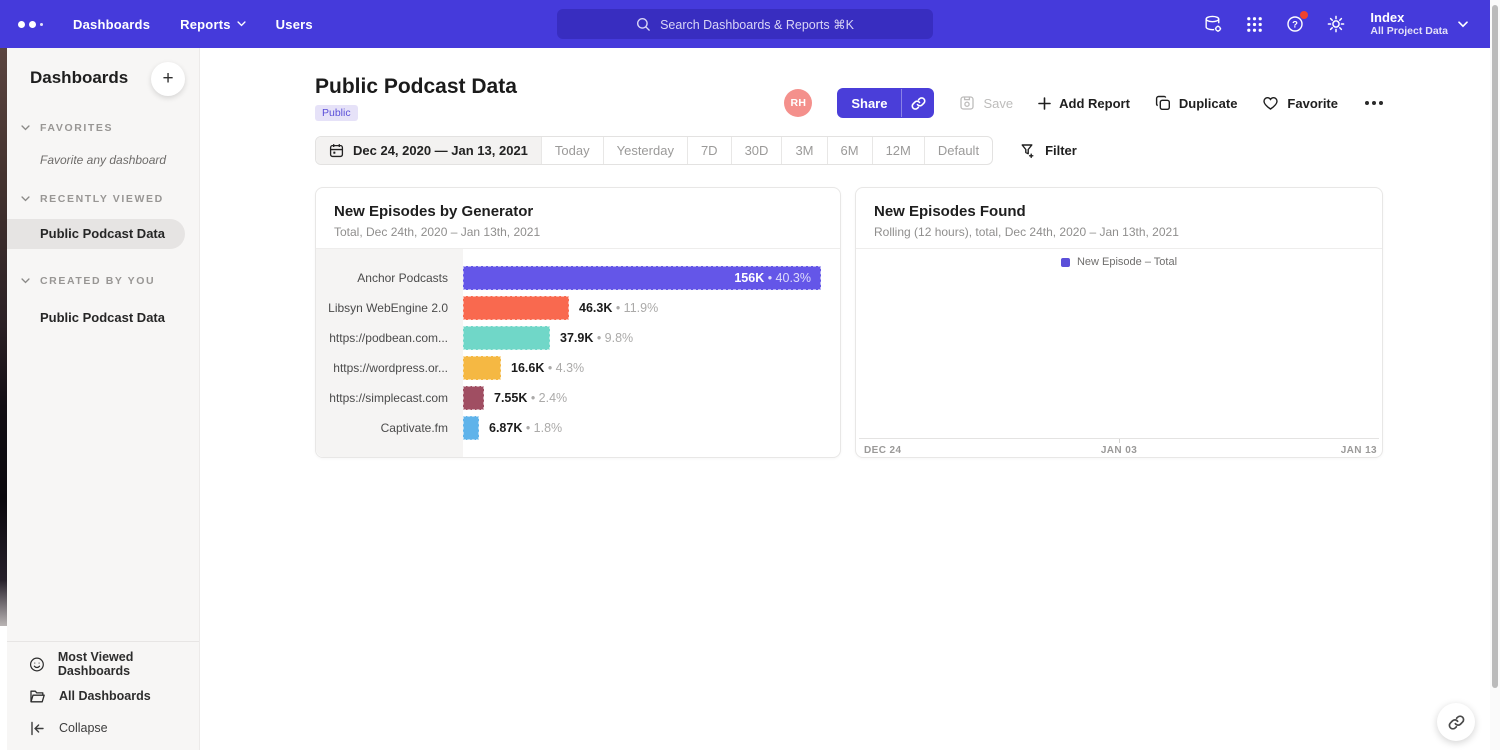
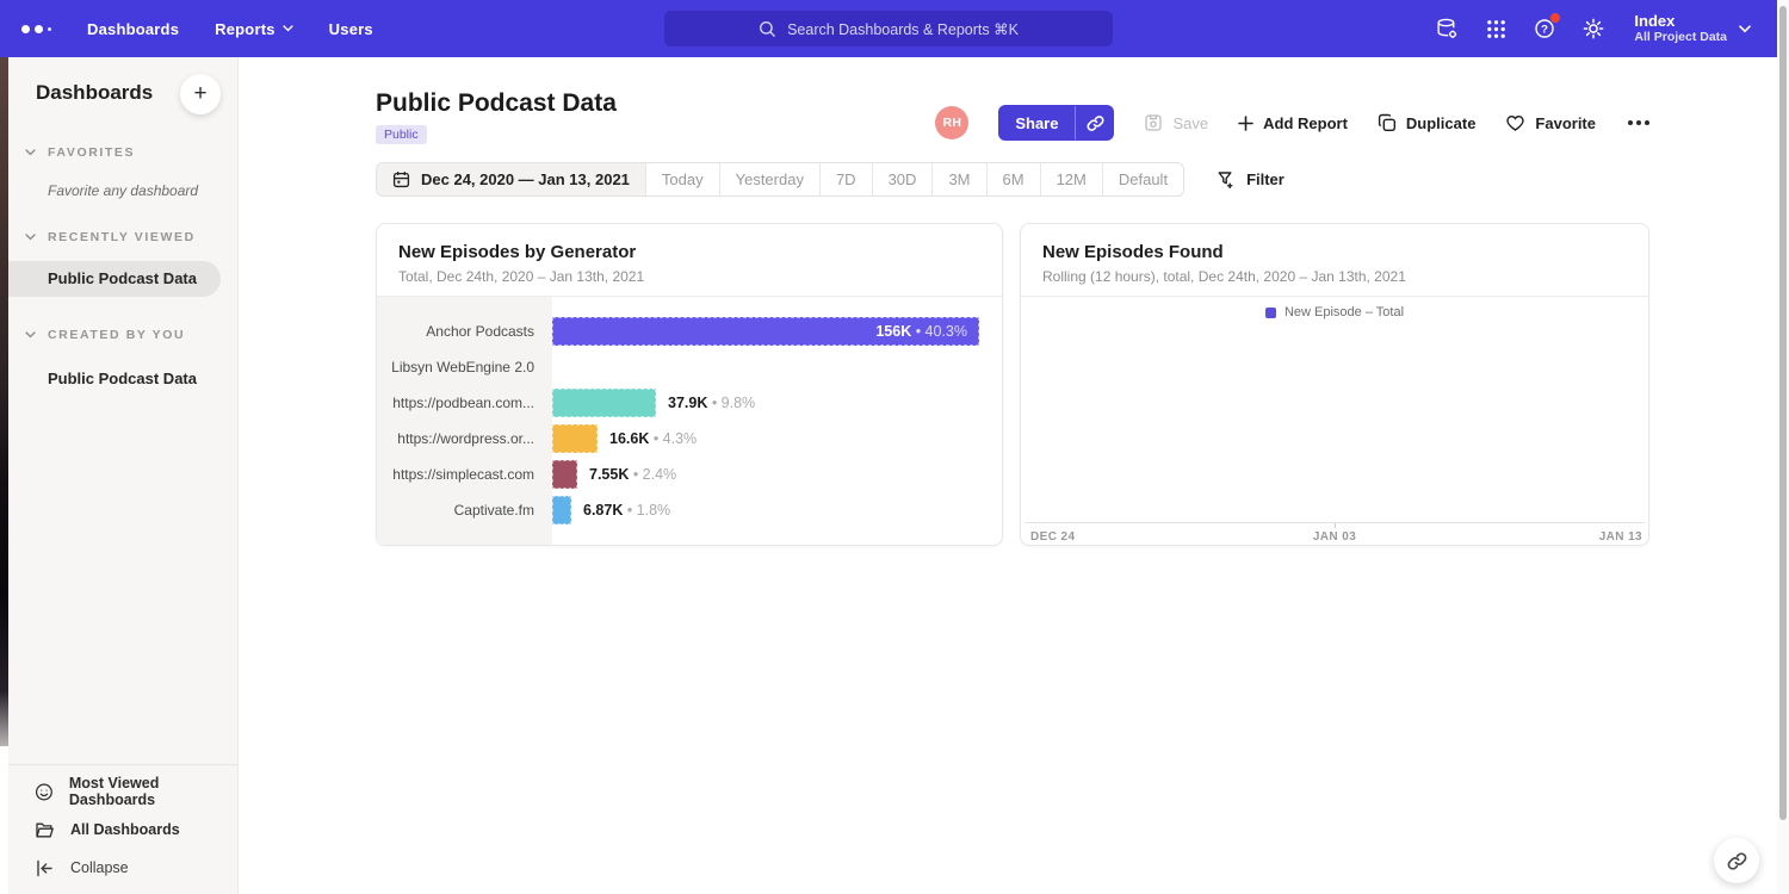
  Dashboards
  Reports
  Users
  Search Dashboards & Reports ⌘K
  ?
  Index
  All Project Data
  Dashboards
  +
  FAVORITES
  Favorite any dashboard
  RECENTLY VIEWED
  Public Podcast Data
  CREATED BY YOU
  Public Podcast Data
  Most Viewed Dashboards
  All Dashboards
  Collapse
  Public Podcast Data
  Public
  RH
  Share
  Save
  Add Report
  Duplicate
  Favorite
  Dec 24, 2020 — Jan 13, 2021
  Today
  Yesterday
  7D
  30D
  3M
  6M
  12M
  Default
  Filter
  New Episodes by Generator
  Total, Dec 24th, 2020 – Jan 13th, 2021
  Anchor Podcasts
  156K • 40.3%
  Libsyn WebEngine 2.0
- 46.3K • 11.9%
  https://podbean.com...
  37.9K • 9.8%
  https://wordpress.or...
  16.6K • 4.3%
  https://simplecast.com
  7.55K • 2.4%
  Captivate.fm
  6.87K • 1.8%
  New Episodes Found
  Rolling (12 hours), total, Dec 24th, 2020 – Jan 13th, 2021
  New Episode – Total
  DEC 24
  JAN 03
  JAN 13
